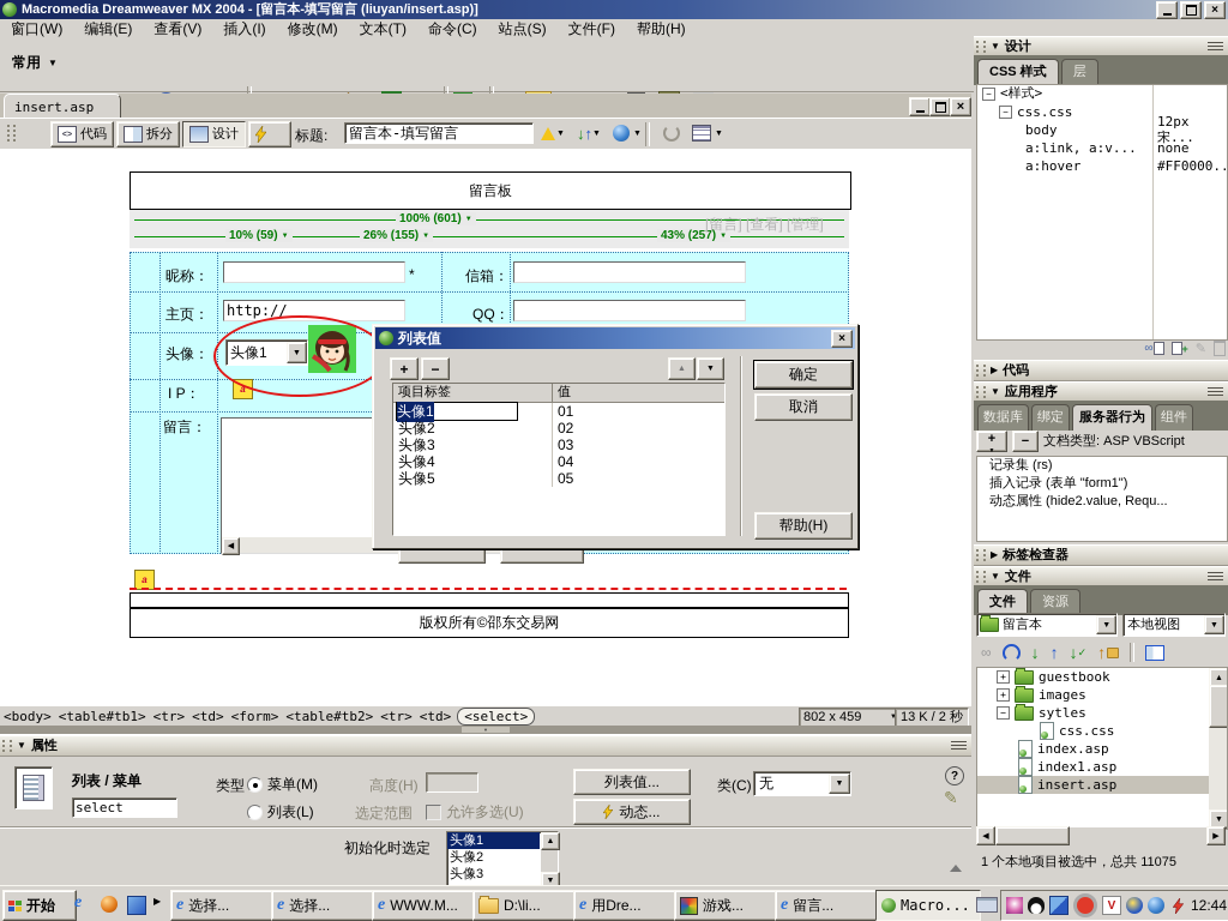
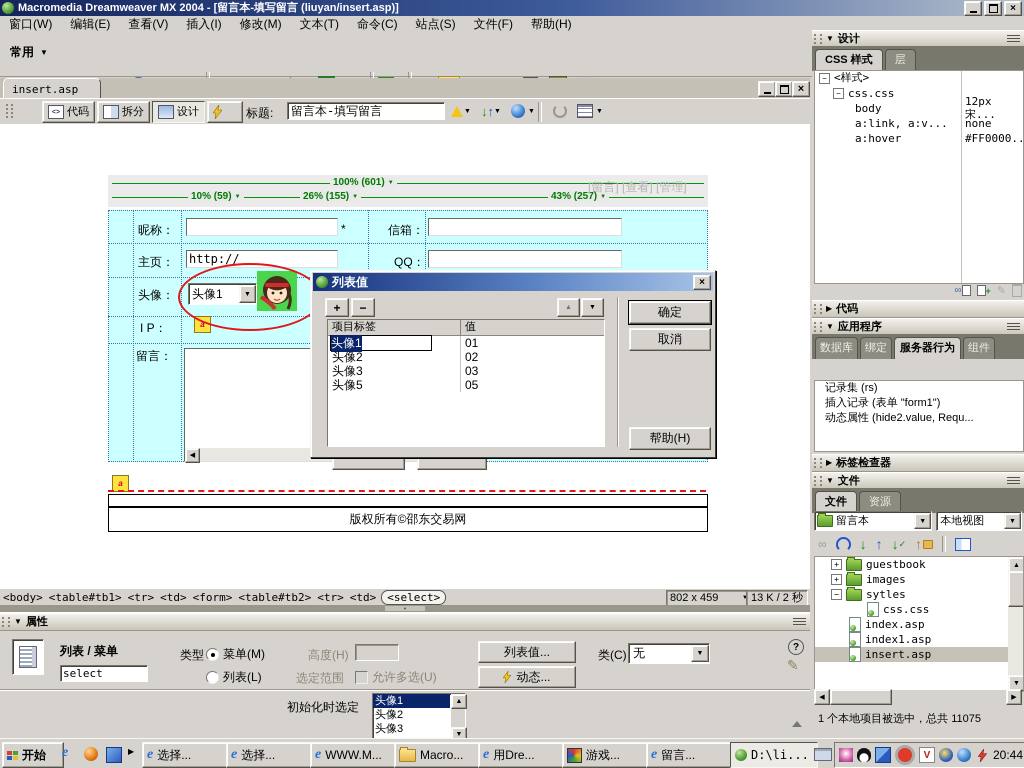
  Macromedia Dreamweaver MX 2004 - [留言本-填写留言 (liuyan/insert.asp)]
  窗口(W)
  编辑(E)
  查看(V)
  插入(I)
  修改(M)
  文本(T)
  命令(C)
  站点(S)
  文件(F)
  帮助(H)
  常用
  insert.asp
  代码
  拆分
  设计
  标题:
  留言本-填写留言
- 留言板
  100% (601)
  [留言] [查看] [管理]
  10% (59)
  26% (155)
  43% (257)
  昵称：
  *
  信箱：
  主页：
  http://
  QQ：
  头像：
  头像1
  I P：
  留言：
  版权所有©邵东交易网
  列表值
  项目标签
  值
  头像1
  01
  头像2
  02
  头像3
  03
- 头像4
- 04
  头像5
  05
  确定
  取消
  帮助(H)
  <body>
  <table#tb1>
  <tr>
  <td>
  <form>
  <table#tb2>
  <tr>
  <td>
  <select>
  802 x 459
  13 K / 2 秒
  属性
  列表 / 菜单
  select
  类型
  菜单(M)
  列表(L)
  高度(H)
  选定范围
  允许多选(U)
  列表值...
  动态...
  类(C)
  无
  初始化时选定
  头像1
  头像2
  头像3
  设计
  CSS 样式
  层
  <样式>
  css.css
  body
  12px 宋...
  a:link, a:v...
  none
  a:hover
  #FF0000..
  代码
  应用程序
  数据库
  绑定
  服务器行为
  组件
- 文档类型: ASP VBScript
  记录集 (rs)
  插入记录 (表单 "form1")
  动态属性 (hide2.value, Requ...
  标签检查器
  文件
  文件
  资源
  留言本
  本地视图
  guestbook
  images
  sytles
  css.css
  index.asp
  index1.asp
  insert.asp
  1 个本地项目被选中，总共 11075
  开始
  选择...
  选择...
  WWW.M...
- D:\li...
+ Macro...
  用Dre...
  游戏...
  留言...
- Macro...
+ D:\li...
  V
- 12:44
+ 20:44
